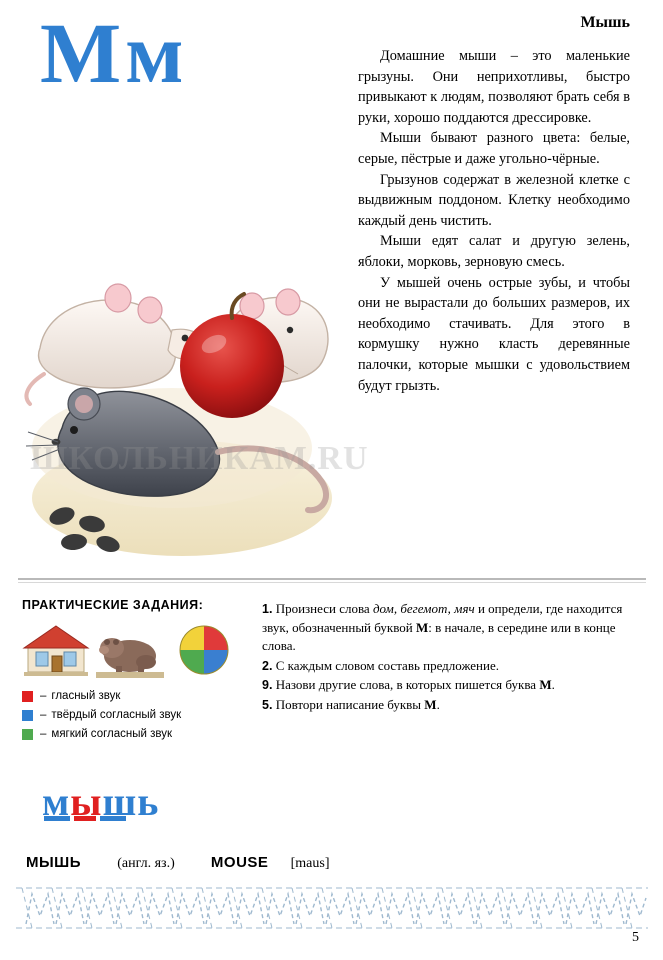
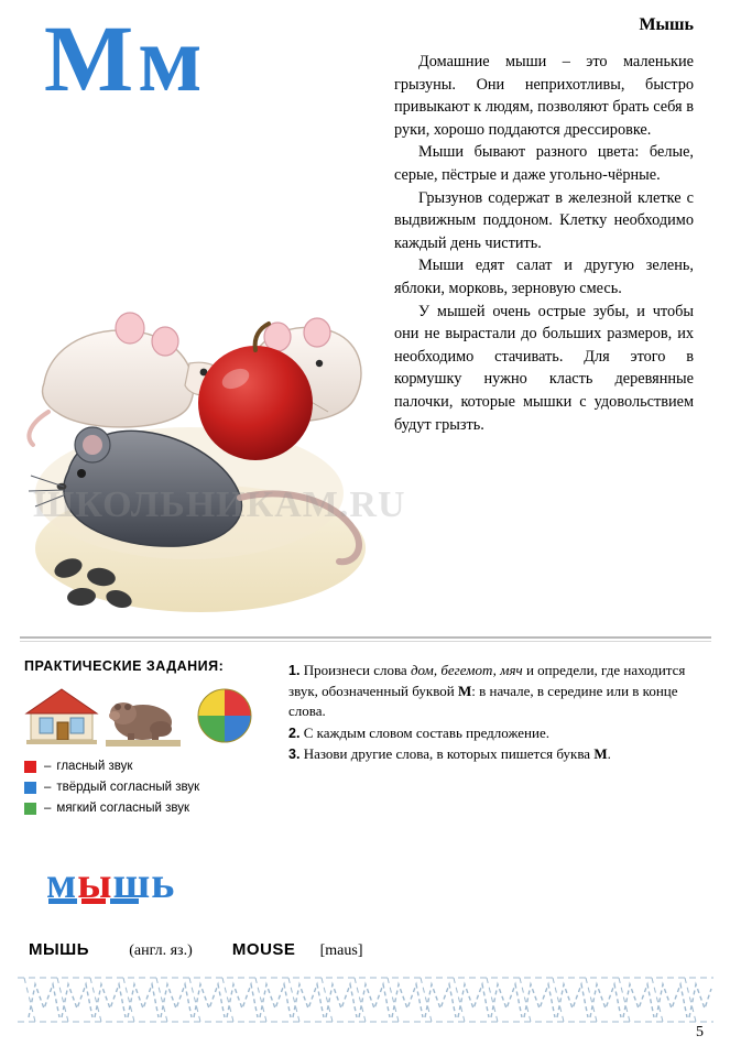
  Мм
  Мышь
  Домашние мыши – это маленькие грызуны. Они неприхотливы, быстро привыкают к людям, позволяют брать себя в руки, хорошо поддаются дрессировке.
  Мыши бывают разного цвета: белые, серые, пёстрые и даже угольно-чёрные.
  Грызунов содержат в железной клетке с выдвижным поддоном. Клетку необходимо каждый день чистить.
  Мыши едят салат и другую зелень, яблоки, морковь, зерновую смесь.
  У мышей очень острые зубы, и чтобы они не вырастали до больших размеров, их необходимо стачивать. Для этого в кормушку нужно класть деревянные палочки, которые мышки с удовольствием будут грызть.
  ШКОЛЬНИКАМ.RU
  ПРАКТИЧЕСКИЕ ЗАДАНИЯ:
  –
  гласный звук
  –
  твёрдый согласный звук
  –
  мягкий согласный звук
  мышь
  1. Произнеси слова дом, бегемот, мяч и определи, где находится звук, обозначенный буквой М: в начале, в середине или в конце слова.
  2. С каждым словом составь предложение.
- 9. Назови другие слова, в которых пишется буква М.
+ 3. Назови другие слова, в которых пишется буква М.
- 5. Повтори написание буквы М.
  МЫШЬ (англ. яз.) MOUSE [maus]
  5
